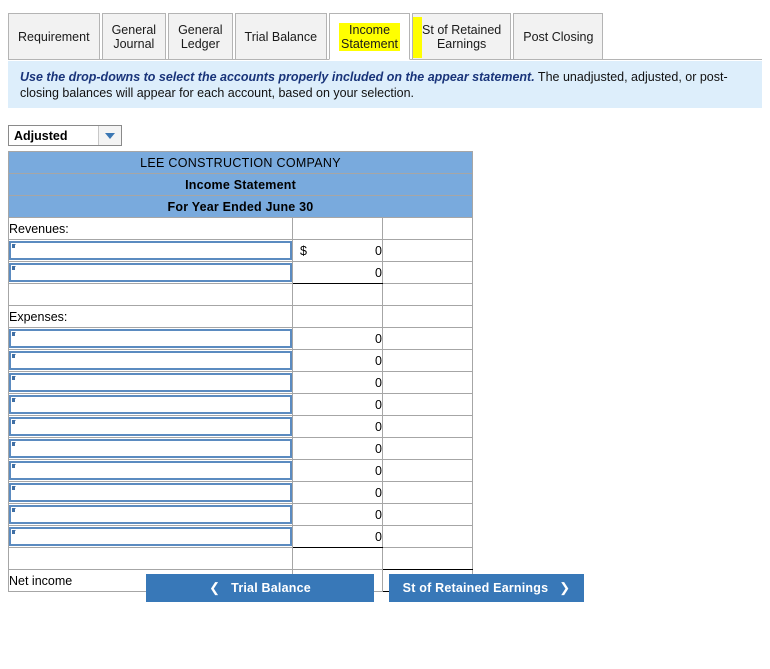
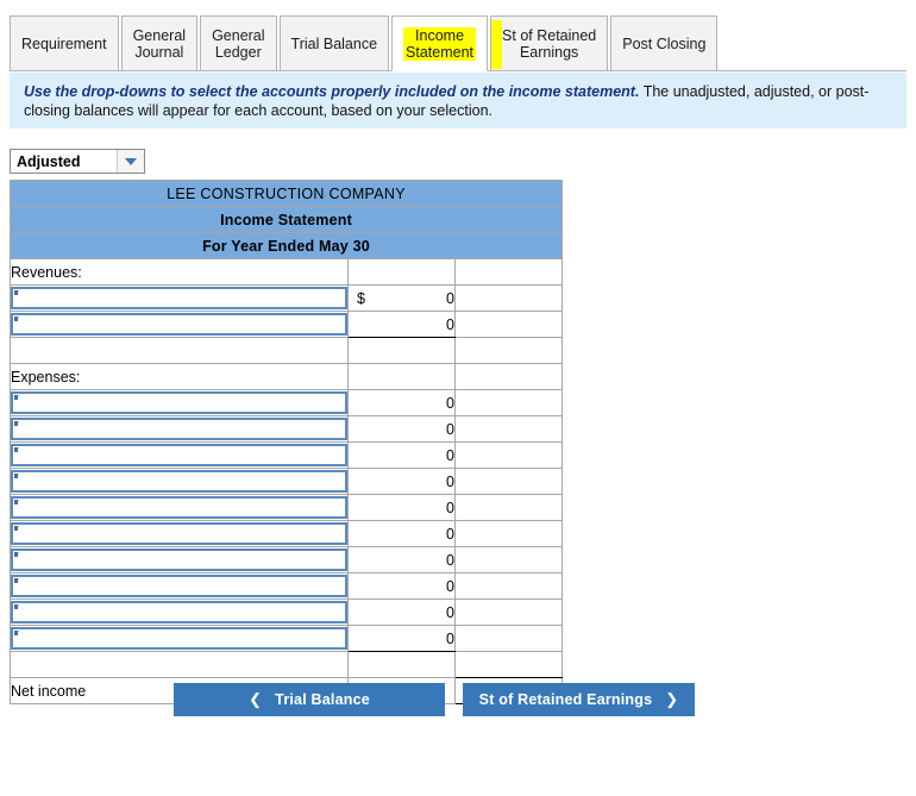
  Requirement
  General
  Journal
  General
  Ledger
  Trial Balance
  Income
  Statement
  St of Retained
  Earnings
  Post Closing
- Use the drop-downs to select the accounts properly included on the appear statement. The unadjusted, adjusted, or post-closing balances will appear for each account, based on your selection.
+ Use the drop-downs to select the accounts properly included on the income statement. The unadjusted, adjusted, or post-closing balances will appear for each account, based on your selection.
  Adjusted
  LEE CONSTRUCTION COMPANY
  Income Statement
- For Year Ended June 30
+ For Year Ended May 30
  Revenues:
  	$ 0
  	0
  Expenses:
  	0
  	0
  	0
  	0
  	0
  	0
  	0
  	0
  	0
  	0
  Net income
  ❮
  Trial Balance
  St of Retained Earnings
  ❯
